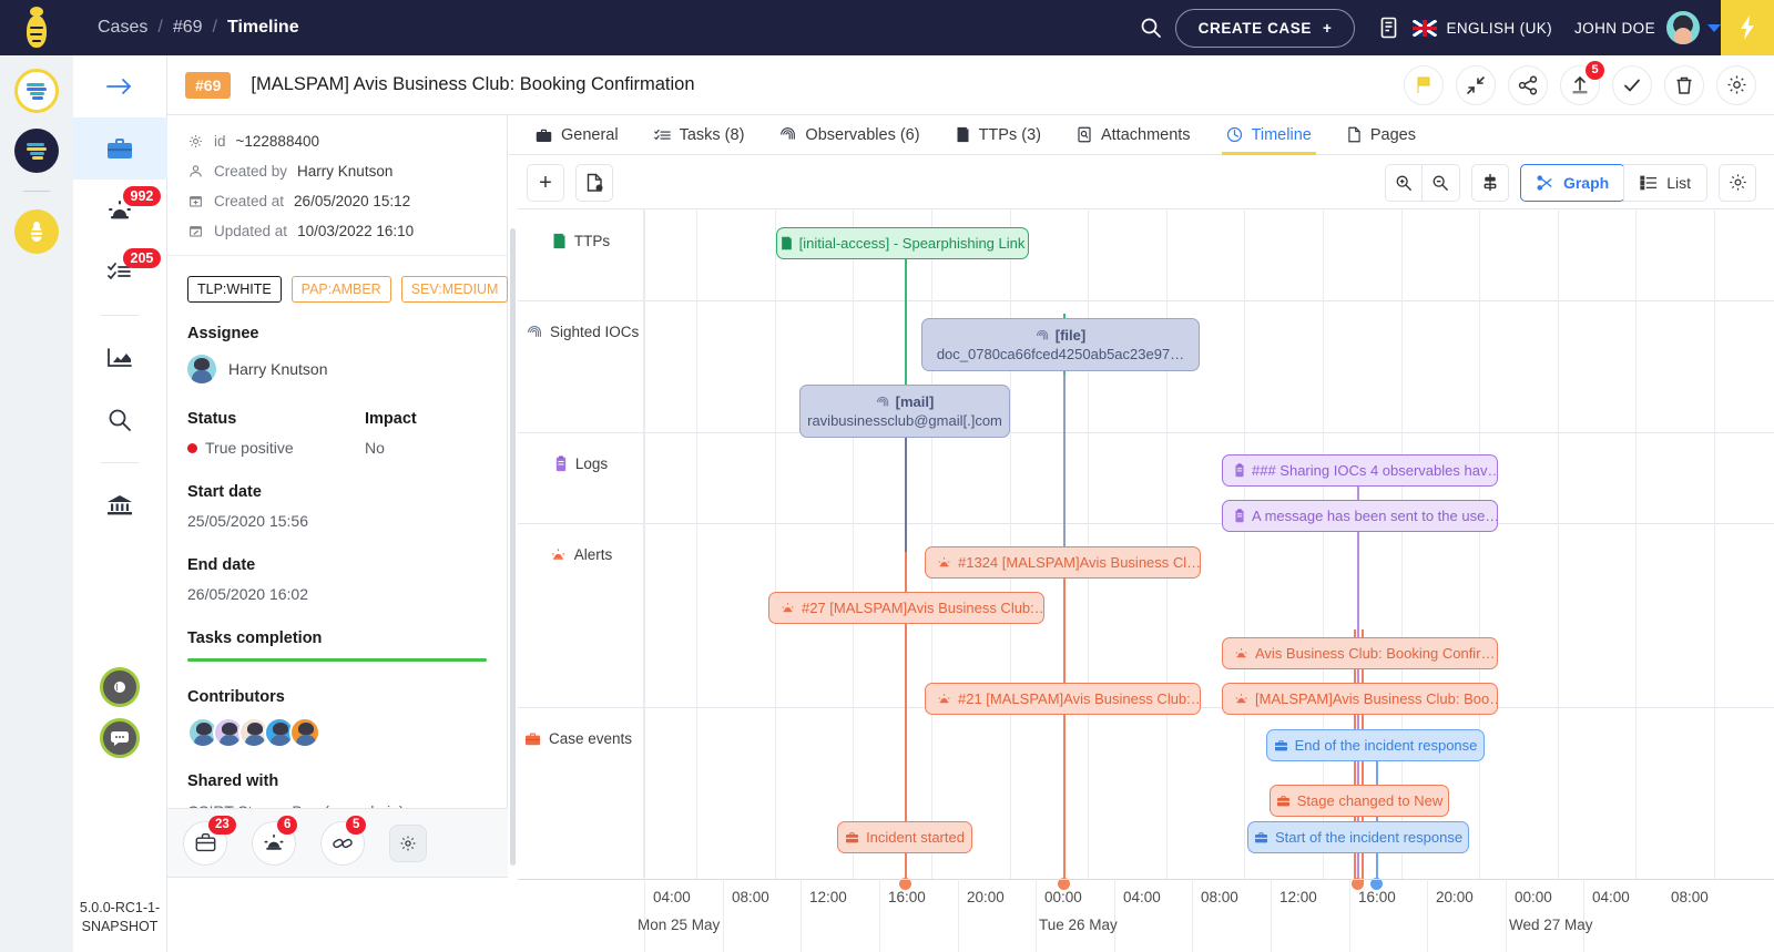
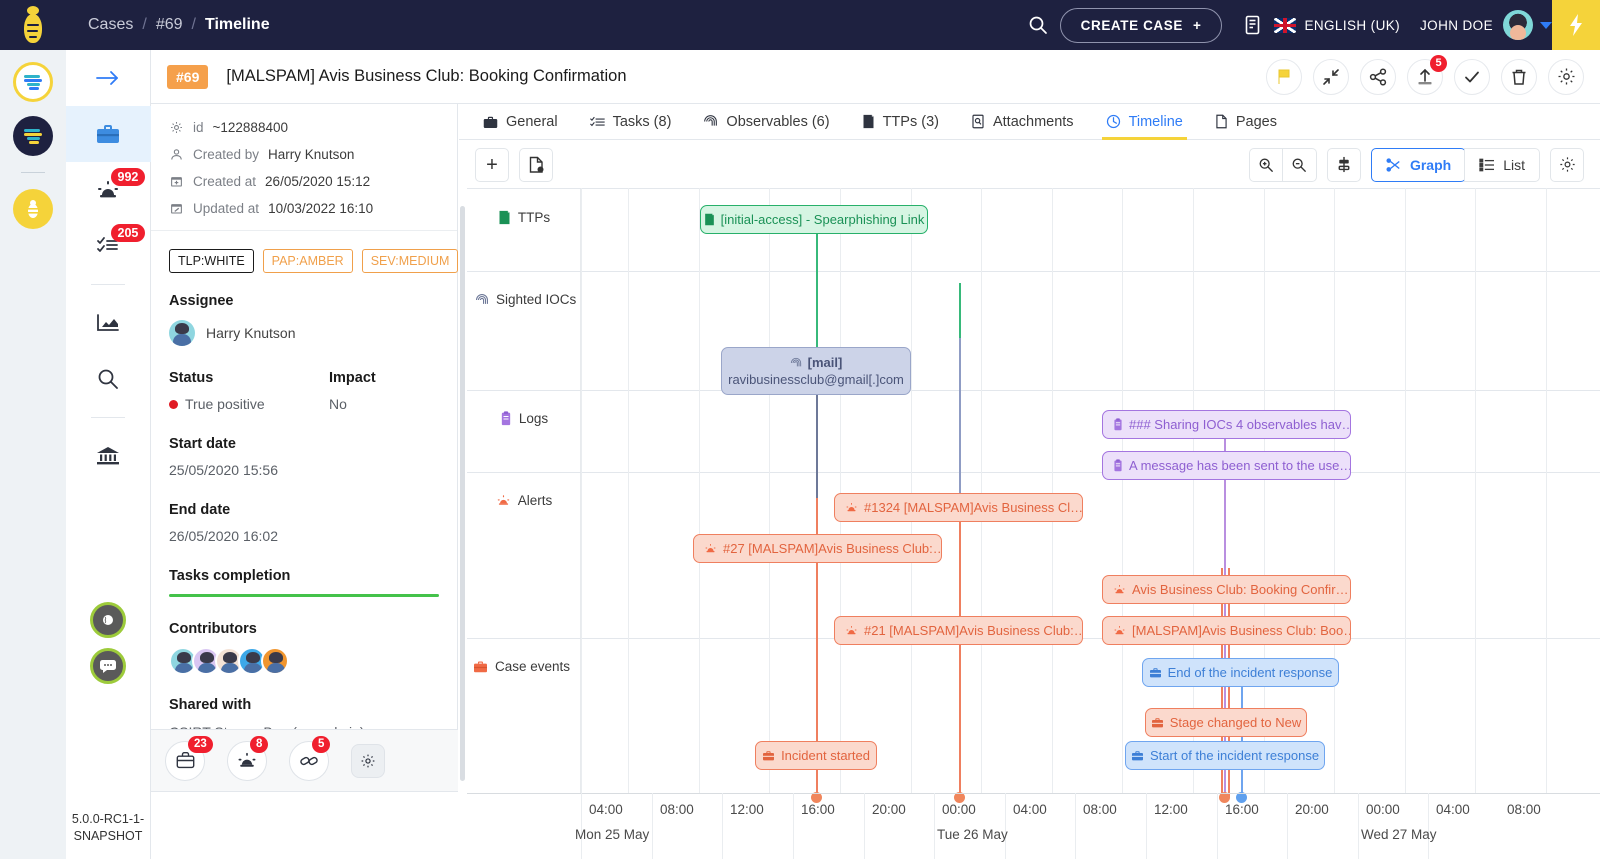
  Cases
  /
  #69
  /
  Timeline
  CREATE CASE
  +
  ENGLISH (UK)
  JOHN DOE
  992
  205
  5.0.0-RC1-1-SNAPSHOT
  #69
  [MALSPAM] Avis Business Club: Booking Confirmation
  5
  id
  ~122888400
  Created by
  Harry Knutson
  Created at
  26/05/2020 15:12
  Updated at
  10/03/2022 16:10
  TLP:WHITE
  PAP:AMBER
  SEV:MEDIUM
  Assignee
  Harry Knutson
  Status
  True positive
  Impact
  No
  Start date
  25/05/2020 15:56
  End date
  26/05/2020 16:02
  Tasks completion
  Contributors
  Shared with
  23
- 6
+ 8
  5
  General
  Tasks (8)
  Observables (6)
  TTPs (3)
  Attachments
  Timeline
  Pages
  +
  Graph
  List
  TTPs
  Sighted IOCs
  Logs
  Alerts
  Case events
  [initial-access] - Spearphishing Link
- [file]
- doc_0780ca66fced4250ab5ac23e97…
  [mail]
  ravibusinessclub@gmail[.]com
  ### Sharing IOCs 4 observables hav…
  A message has been sent to the use…
  #1324 [MALSPAM]Avis Business Cl…
  #27 [MALSPAM]Avis Business Club:…
  Avis Business Club: Booking Confir…
  #21 [MALSPAM]Avis Business Club:…
  [MALSPAM]Avis Business Club: Boo…
  End of the incident response
  Stage changed to New
  Start of the incident response
  Incident started
  04:00
  08:00
  12:00
  16:00
  20:00
  00:00
  04:00
  08:00
  12:00
  16:00
  20:00
  00:00
  04:00
  08:00
  Mon 25 May
  Tue 26 May
  Wed 27 May
